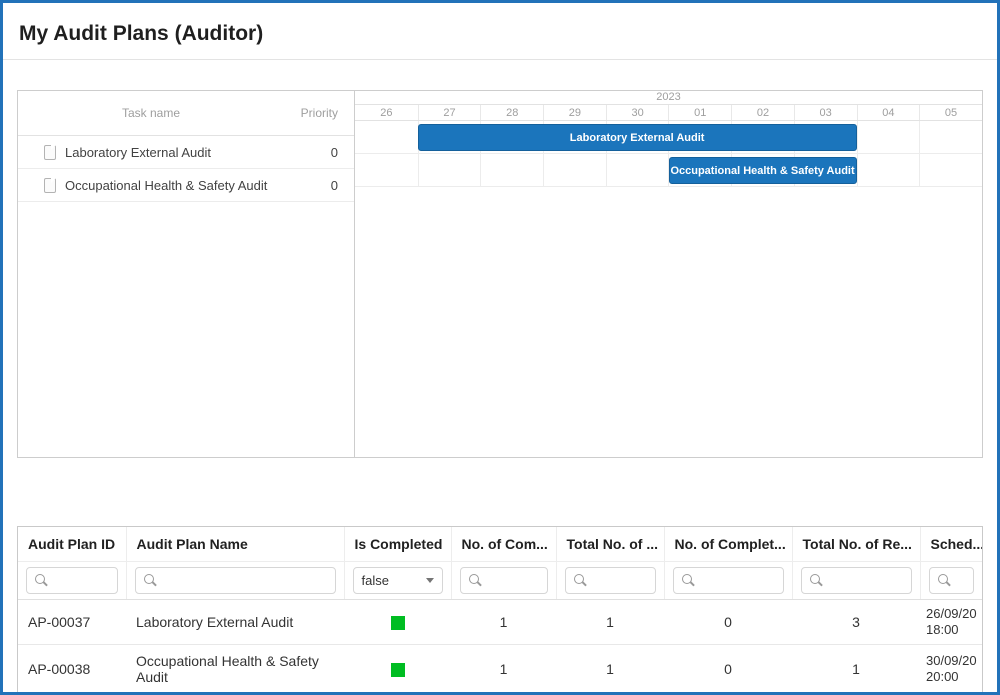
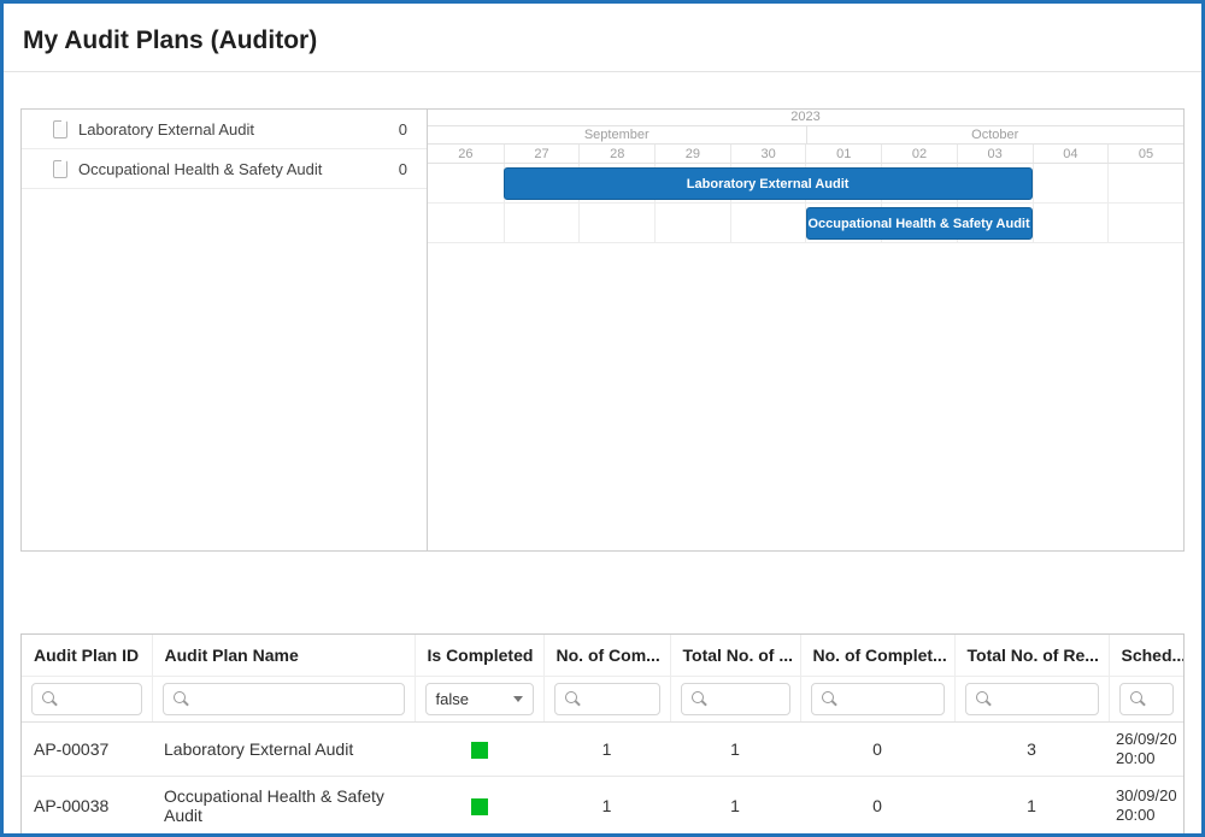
  My Audit Plans (Auditor)
- Task name
- Priority
  Laboratory External Audit
  0
  Occupational Health & Safety Audit
  0
  2023
+ September
+ October
  26
  27
  28
  29
  30
  01
  02
  03
  04
  05
  Laboratory External Audit
  Occupational Health & Safety Audit
  Audit Plan ID	Audit Plan Name	Is Completed	No. of Com...	Total No. of ...	No. of Complet...	Total No. of Re...	Sched..
  		false
- AP-00037	Laboratory External Audit		1	1	0	3	26/09/20 18:00
+ AP-00037	Laboratory External Audit		1	1	0	3	26/09/20 20:00
  AP-00038	Occupational Health & Safety Audit		1	1	0	1	30/09/20 20:00
